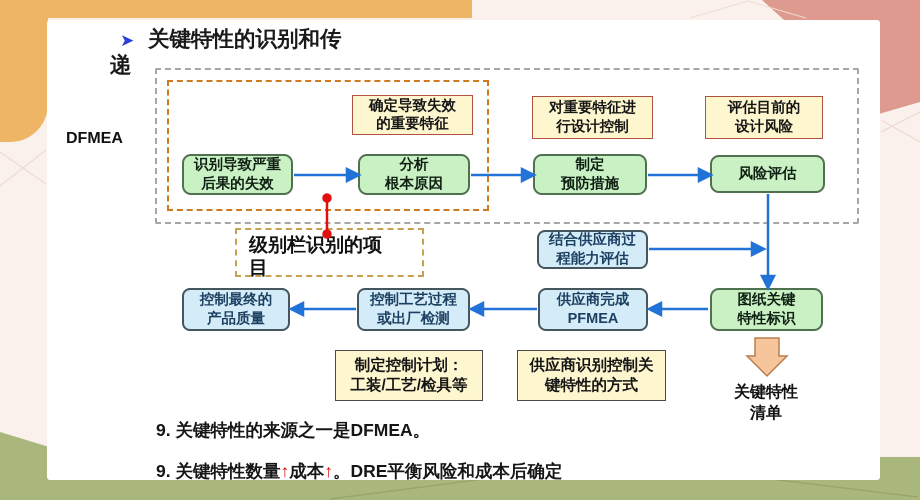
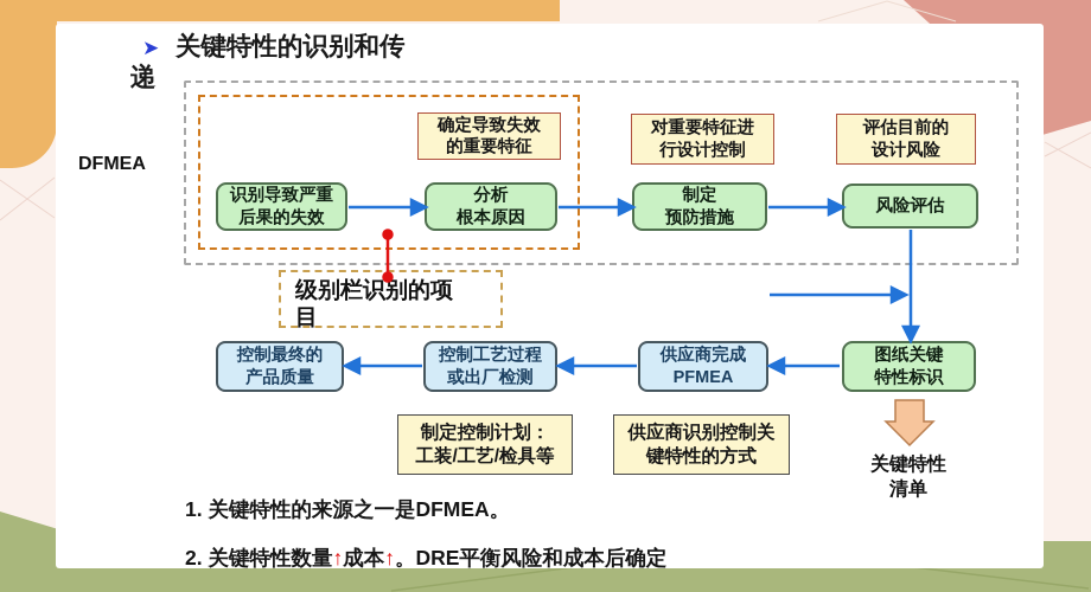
  ➤
  关键特性的识别和传
  递
  DFMEA
  确定导致失效
  的重要特征
  对重要特征进
  行设计控制
  评估目前的
  设计风险
  识别导致严重
  后果的失效
  分析
  根本原因
  制定
  预防措施
  风险评估
  级别栏识别的项
  目
- 结合供应商过
- 程能力评估
  控制最终的
  产品质量
  控制工艺过程
  或出厂检测
  供应商完成
  PFMEA
  图纸关键
  特性标识
  制定控制计划：
  工装/工艺/检具等
  供应商识别控制关
  键特性的方式
  关键特性
  清单
- 9. 关键特性的来源之一是DFMEA。
+ 1. 关键特性的来源之一是DFMEA。
- 9. 关键特性数量↑成本↑。DRE平衡风险和成本后确定
+ 2. 关键特性数量↑成本↑。DRE平衡风险和成本后确定
